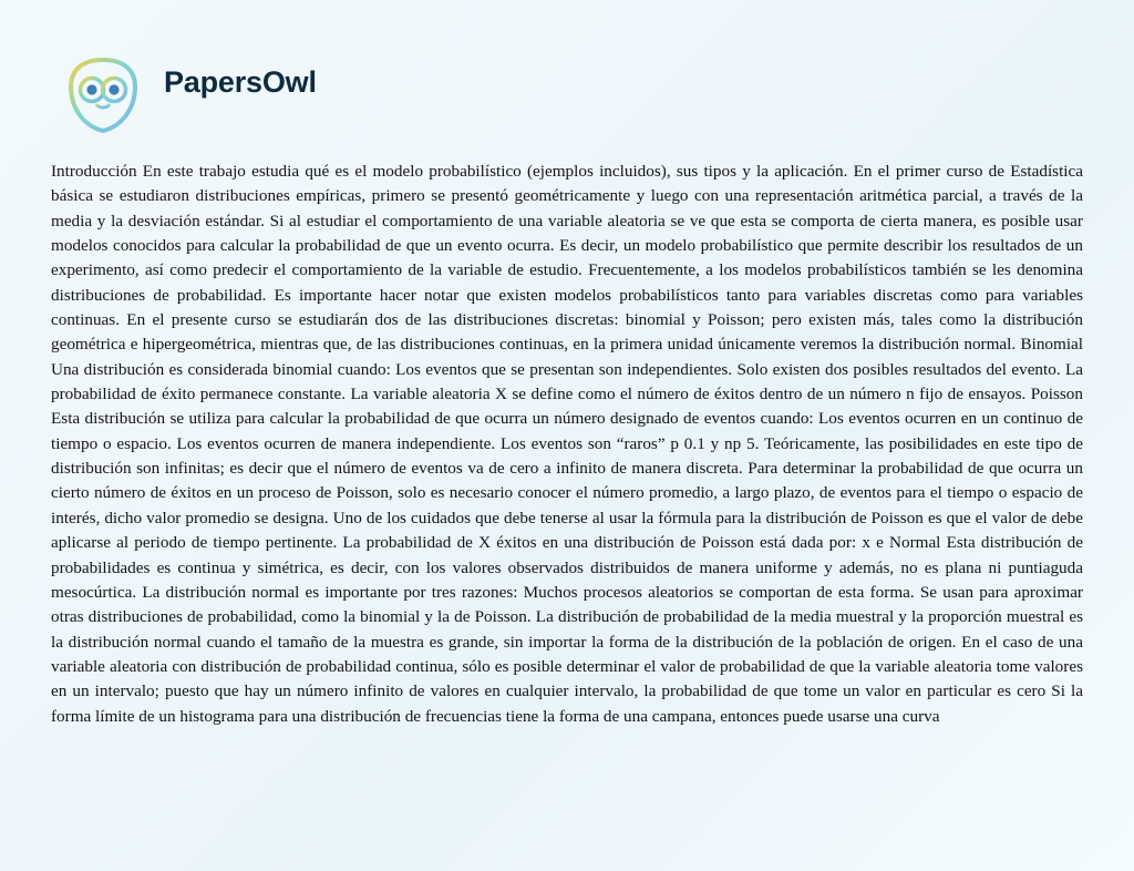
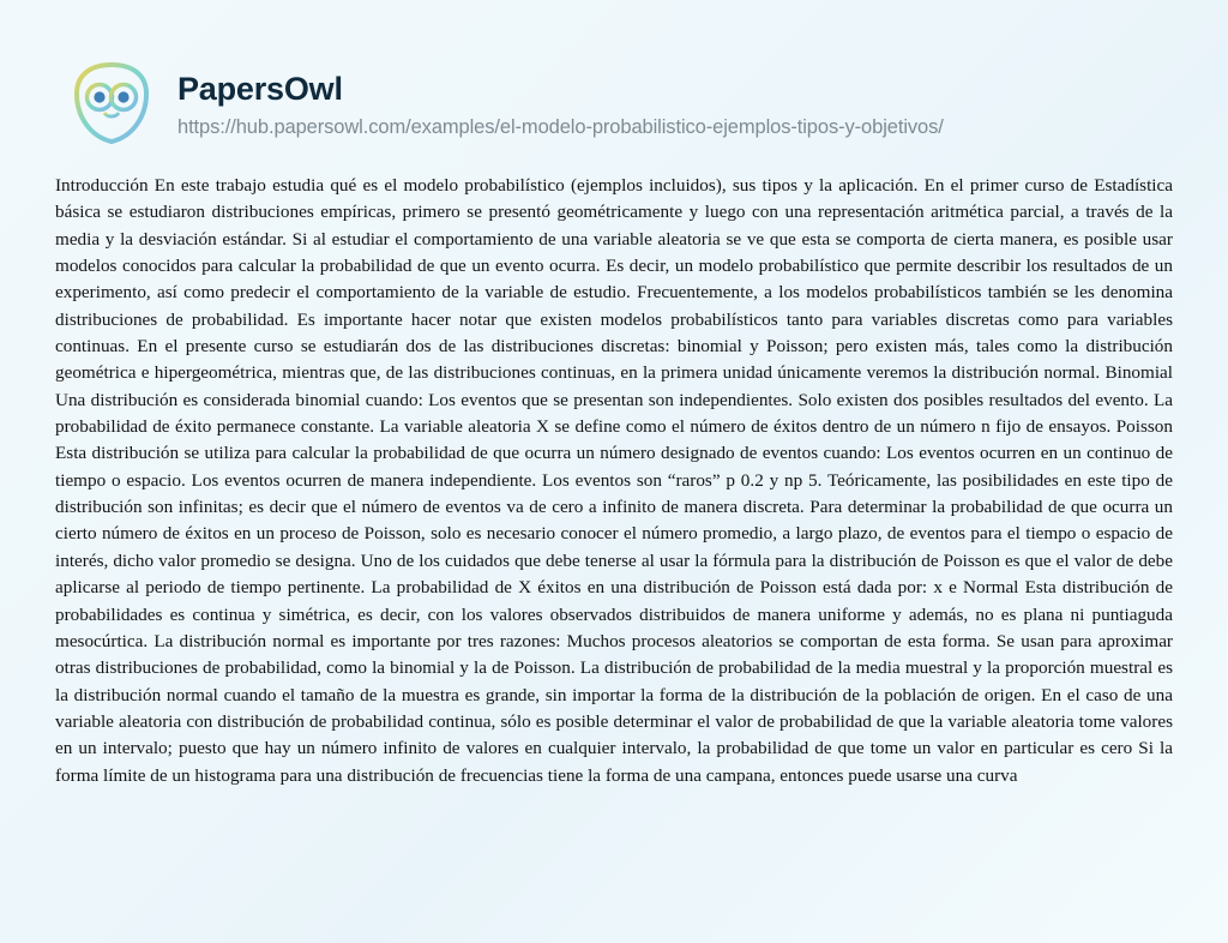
  PapersOwl
+ https://hub.papersowl.com/examples/el-modelo-probabilistico-ejemplos-tipos-y-objetivos/
- Introducción En este trabajo estudia qué es el modelo probabilístico (ejemplos incluidos), sus tipos y la aplicación. En el primer curso de Estadística básica se estudiaron distribuciones empíricas, primero se presentó geométricamente y luego con una representación aritmética parcial, a través de la media y la desviación estándar. Si al estudiar el comportamiento de una variable aleatoria se ve que esta se comporta de cierta manera, es posible usar modelos conocidos para calcular la probabilidad de que un evento ocurra. Es decir, un modelo probabilístico que permite describir los resultados de un experimento, así como predecir el comportamiento de la variable de estudio. Frecuentemente, a los modelos probabilísticos también se les denomina distribuciones de probabilidad. Es importante hacer notar que existen modelos probabilísticos tanto para variables discretas como para variables continuas. En el presente curso se estudiarán dos de las distribuciones discretas: binomial y Poisson; pero existen más, tales como la distribución geométrica e hipergeométrica, mientras que, de las distribuciones continuas, en la primera unidad únicamente veremos la distribución normal. Binomial Una distribución es considerada binomial cuando: Los eventos que se presentan son independientes. Solo existen dos posibles resultados del evento. La probabilidad de éxito permanece constante. La variable aleatoria X se define como el número de éxitos dentro de un número n fijo de ensayos. Poisson Esta distribución se utiliza para calcular la probabilidad de que ocurra un número designado de eventos cuando: Los eventos ocurren en un continuo de tiempo o espacio. Los eventos ocurren de manera independiente. Los eventos son “raros” p 0.1 y np 5. Teóricamente, las posibilidades en este tipo de distribución son infinitas; es decir que el número de eventos va de cero a infinito de manera discreta. Para determinar la probabilidad de que ocurra un cierto número de éxitos en un proceso de Poisson, solo es necesario conocer el número promedio, a largo plazo, de eventos para el tiempo o espacio de interés, dicho valor promedio se designa. Uno de los cuidados que debe tenerse al usar la fórmula para la distribución de Poisson es que el valor de debe aplicarse al periodo de tiempo pertinente. La probabilidad de X éxitos en una distribución de Poisson está dada por: x e Normal Esta distribución de probabilidades es continua y simétrica, es decir, con los valores observados distribuidos de manera uniforme y además, no es plana ni puntiaguda mesocúrtica. La distribución normal es importante por tres razones: Muchos procesos aleatorios se comportan de esta forma. Se usan para aproximar otras distribuciones de probabilidad, como la binomial y la de Poisson. La distribución de probabilidad de la media muestral y la proporción muestral es la distribución normal cuando el tamaño de la muestra es grande, sin importar la forma de la distribución de la población de origen. En el caso de una variable aleatoria con distribución de probabilidad continua, sólo es posible determinar el valor de probabilidad de que la variable aleatoria tome valores en un intervalo; puesto que hay un número infinito de valores en cualquier intervalo, la probabilidad de que tome un valor en particular es cero Si la forma límite de un histograma para una distribución de frecuencias tiene la forma de una campana, entonces puede usarse una curva
+ Introducción En este trabajo estudia qué es el modelo probabilístico (ejemplos incluidos), sus tipos y la aplicación. En el primer curso de Estadística básica se estudiaron distribuciones empíricas, primero se presentó geométricamente y luego con una representación aritmética parcial, a través de la media y la desviación estándar. Si al estudiar el comportamiento de una variable aleatoria se ve que esta se comporta de cierta manera, es posible usar modelos conocidos para calcular la probabilidad de que un evento ocurra. Es decir, un modelo probabilístico que permite describir los resultados de un experimento, así como predecir el comportamiento de la variable de estudio. Frecuentemente, a los modelos probabilísticos también se les denomina distribuciones de probabilidad. Es importante hacer notar que existen modelos probabilísticos tanto para variables discretas como para variables continuas. En el presente curso se estudiarán dos de las distribuciones discretas: binomial y Poisson; pero existen más, tales como la distribución geométrica e hipergeométrica, mientras que, de las distribuciones continuas, en la primera unidad únicamente veremos la distribución normal. Binomial Una distribución es considerada binomial cuando: Los eventos que se presentan son independientes. Solo existen dos posibles resultados del evento. La probabilidad de éxito permanece constante. La variable aleatoria X se define como el número de éxitos dentro de un número n fijo de ensayos. Poisson Esta distribución se utiliza para calcular la probabilidad de que ocurra un número designado de eventos cuando: Los eventos ocurren en un continuo de tiempo o espacio. Los eventos ocurren de manera independiente. Los eventos son “raros” p 0.2 y np 5. Teóricamente, las posibilidades en este tipo de distribución son infinitas; es decir que el número de eventos va de cero a infinito de manera discreta. Para determinar la probabilidad de que ocurra un cierto número de éxitos en un proceso de Poisson, solo es necesario conocer el número promedio, a largo plazo, de eventos para el tiempo o espacio de interés, dicho valor promedio se designa. Uno de los cuidados que debe tenerse al usar la fórmula para la distribución de Poisson es que el valor de debe aplicarse al periodo de tiempo pertinente. La probabilidad de X éxitos en una distribución de Poisson está dada por: x e Normal Esta distribución de probabilidades es continua y simétrica, es decir, con los valores observados distribuidos de manera uniforme y además, no es plana ni puntiaguda mesocúrtica. La distribución normal es importante por tres razones: Muchos procesos aleatorios se comportan de esta forma. Se usan para aproximar otras distribuciones de probabilidad, como la binomial y la de Poisson. La distribución de probabilidad de la media muestral y la proporción muestral es la distribución normal cuando el tamaño de la muestra es grande, sin importar la forma de la distribución de la población de origen. En el caso de una variable aleatoria con distribución de probabilidad continua, sólo es posible determinar el valor de probabilidad de que la variable aleatoria tome valores en un intervalo; puesto que hay un número infinito de valores en cualquier intervalo, la probabilidad de que tome un valor en particular es cero Si la forma límite de un histograma para una distribución de frecuencias tiene la forma de una campana, entonces puede usarse una curva
